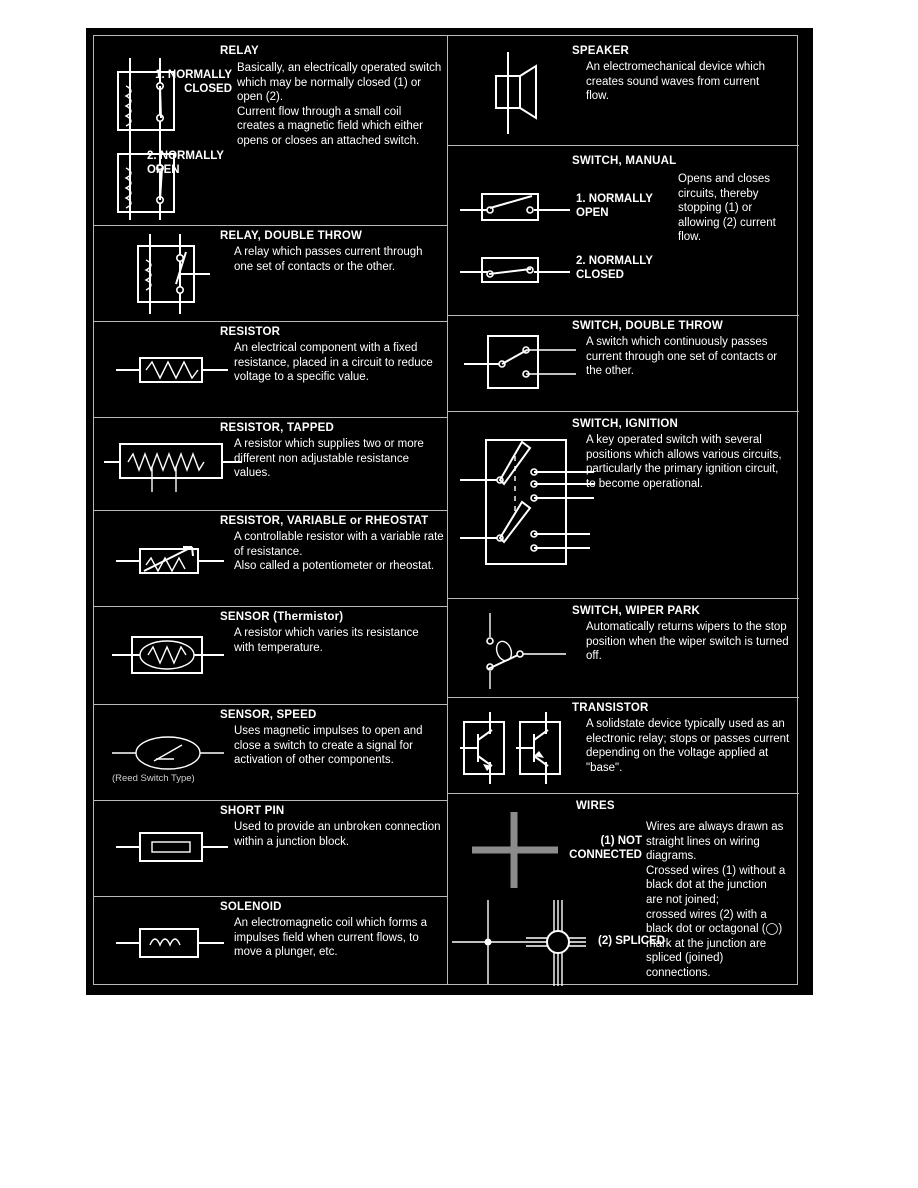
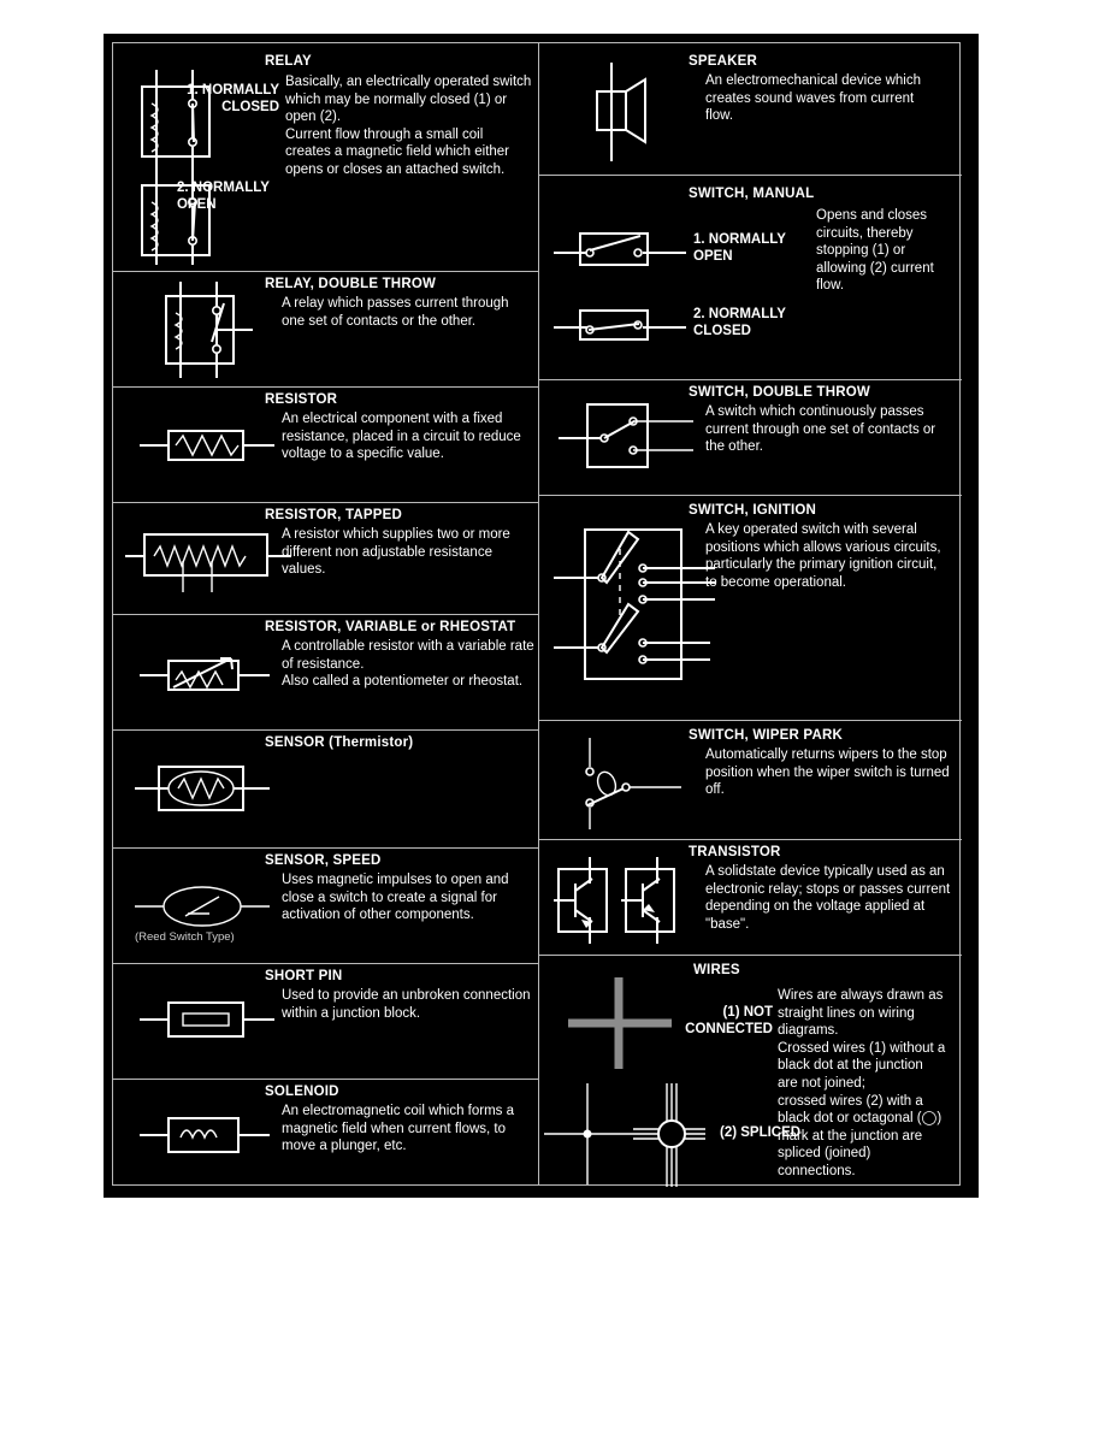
  RELAY
  1. NORMALLY
  CLOSED
  2. NORMALLY
  OPEN
  Basically, an electrically operated switch which may be normally closed (1) or open (2).
  Current flow through a small coil creates a magnetic field which either opens or closes an attached switch.
  RELAY, DOUBLE THROW
  A relay which passes current through one set of contacts or the other.
  RESISTOR
  An electrical component with a fixed resistance, placed in a circuit to reduce voltage to a specific value.
  RESISTOR, TAPPED
  A resistor which supplies two or more different non adjustable resistance values.
  RESISTOR, VARIABLE or RHEOSTAT
  A controllable resistor with a variable rate of resistance.
  Also called a potentiometer or rheostat.
  SENSOR (Thermistor)
- A resistor which varies its resistance with temperature.
  (Reed Switch Type)
  SENSOR, SPEED
  Uses magnetic impulses to open and close a switch to create a signal for activation of other components.
  SHORT PIN
  Used to provide an unbroken connection within a junction block.
  SOLENOID
- An electromagnetic coil which forms a impulses field when current flows, to move a plunger, etc.
+ An electromagnetic coil which forms a magnetic field when current flows, to move a plunger, etc.
  SPEAKER
  An electromechanical device which creates sound waves from current flow.
  SWITCH, MANUAL
  1. NORMALLY
  OPEN
  2. NORMALLY
  CLOSED
  Opens and closes circuits, thereby stopping (1) or allowing (2) current flow.
  SWITCH, DOUBLE THROW
  A switch which continuously passes current through one set of contacts or the other.
  SWITCH, IGNITION
  A key operated switch with several positions which allows various circuits, particularly the primary ignition circuit, to become operational.
  SWITCH, WIPER PARK
  Automatically returns wipers to the stop position when the wiper switch is turned off.
  TRANSISTOR
  A solidstate device typically used as an electronic relay; stops or passes current depending on the voltage applied at "base".
  WIRES
  (1) NOT
  CONNECTED
  (2) SPLICED
  Wires are always drawn as straight lines on wiring diagrams.
  Crossed wires (1) without a black dot at the junction are not joined;
  crossed wires (2) with a black dot or octagonal (◯) mark at the junction are spliced (joined) connections.
